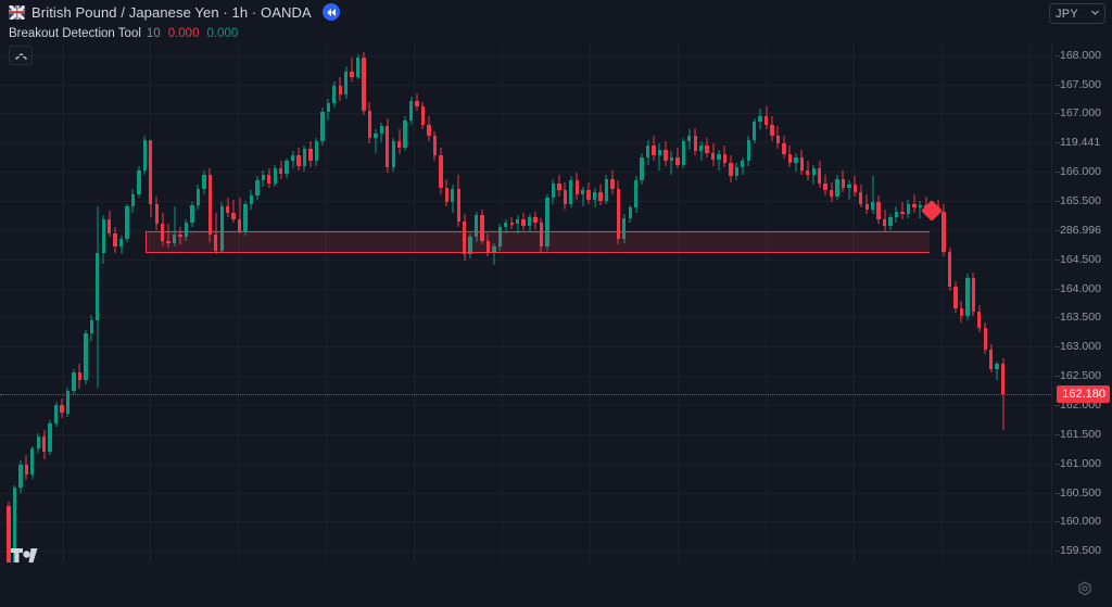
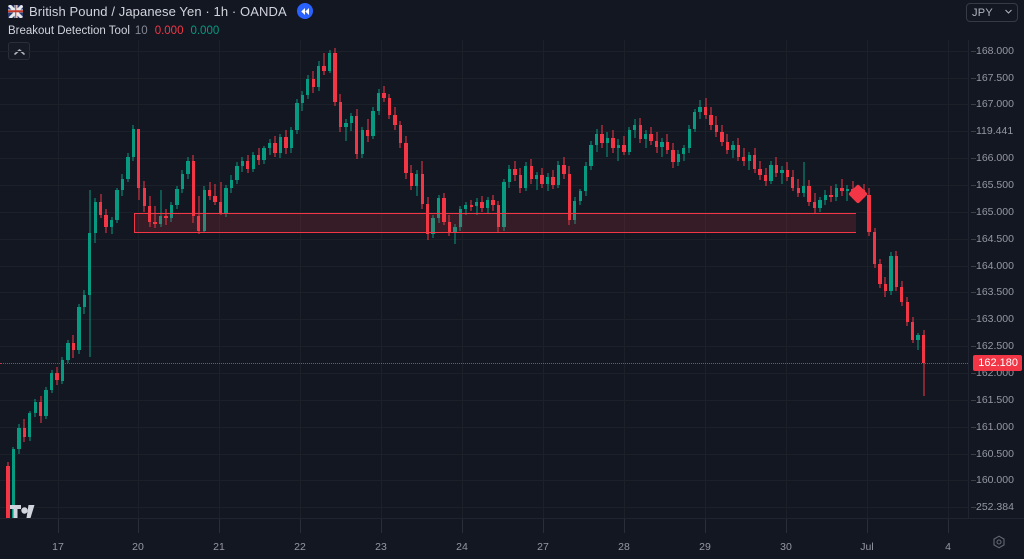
  British Pound / Japanese Yen · 1h · OANDA
  Breakout Detection Tool
  10
  0.000
  0.000
  JPY
  168.000
  167.500
  167.000
  119.441
  166.000
  165.500
- 286.996
+ 165.000
  164.500
  164.000
  163.500
  163.000
  162.500
  162.000
  161.500
  161.000
  160.500
  160.000
- 159.500
+ 252.384
  162.180
+ 17
+ 20
+ 21
+ 22
+ 23
+ 24
+ 27
+ 28
+ 29
+ 30
+ Jul
+ 4
